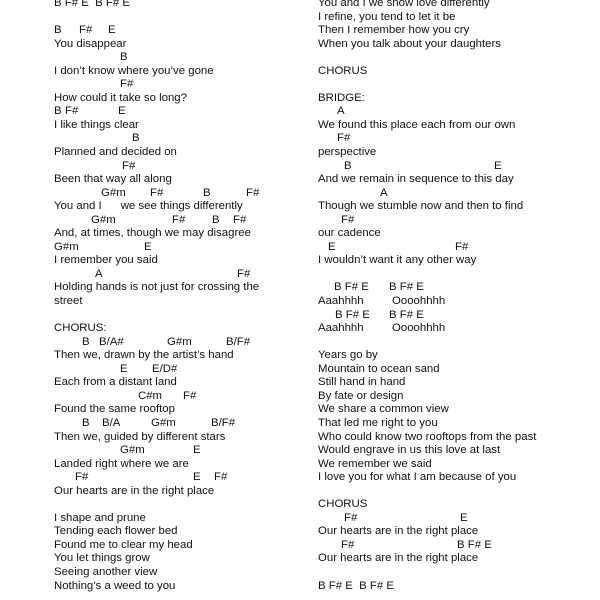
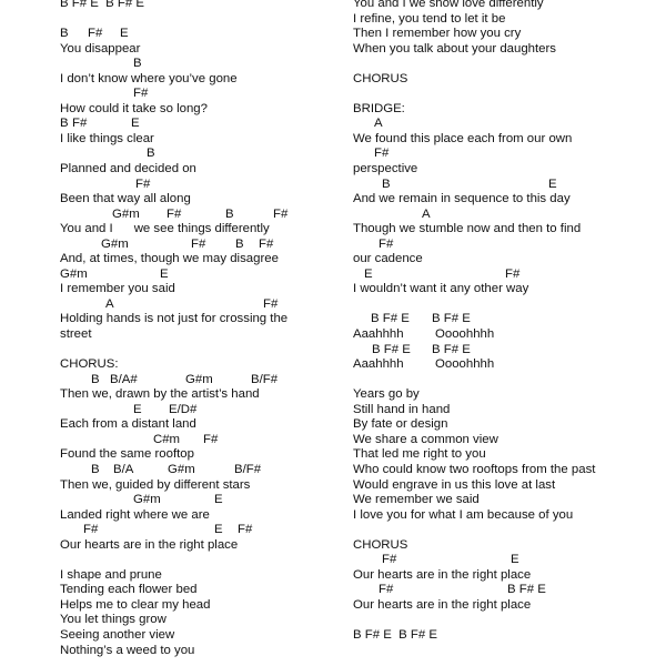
  B F# E B F# E
  B
  F#
  E
  You disappear
  B
  I don’t know where you’ve gone
  F#
  How could it take so long?
  B
  F#
  E
  I like things clear
  B
  Planned and decided on
  F#
  Been that way all along
  G#m
  F#
  B
  F#
  You and I we see things differently
  G#m
  F#
  B
  F#
  And, at times, though we may disagree
  G#m
  E
  I remember you said
  A
  F#
  Holding hands is not just for crossing the
  street
  CHORUS:
  B
  B/A#
  G#m
  B/F#
  Then we, drawn by the artist’s hand
  E
  E/D#
  Each from a distant land
  C#m
  F#
  Found the same rooftop
  B
  B/A
  G#m
  B/F#
  Then we, guided by different stars
  G#m
  E
  Landed right where we are
  F#
  E
  F#
  Our hearts are in the right place
  I shape and prune
  Tending each flower bed
- Found me to clear my head
+ Helps me to clear my head
  You let things grow
  Seeing another view
  Nothing’s a weed to you
  You and I we show love differently
  I refine, you tend to let it be
  Then I remember how you cry
  When you talk about your daughters
  CHORUS
  BRIDGE:
  A
  We found this place each from our own
  F#
  perspective
  B
  E
  And we remain in sequence to this day
  A
  Though we stumble now and then to find
  F#
  our cadence
  E
  F#
  I wouldn’t want it any other way
  B F# E
  B F# E
  Aaahhhh
  Oooohhhh
  B F# E
  B F# E
  Aaahhhh
  Oooohhhh
  Years go by
- Mountain to ocean sand
  Still hand in hand
  By fate or design
  We share a common view
  That led me right to you
  Who could know two rooftops from the past
  Would engrave in us this love at last
  We remember we said
  I love you for what I am because of you
  CHORUS
  F#
  E
  Our hearts are in the right place
  F#
  B F# E
  Our hearts are in the right place
  B F# E B F# E
